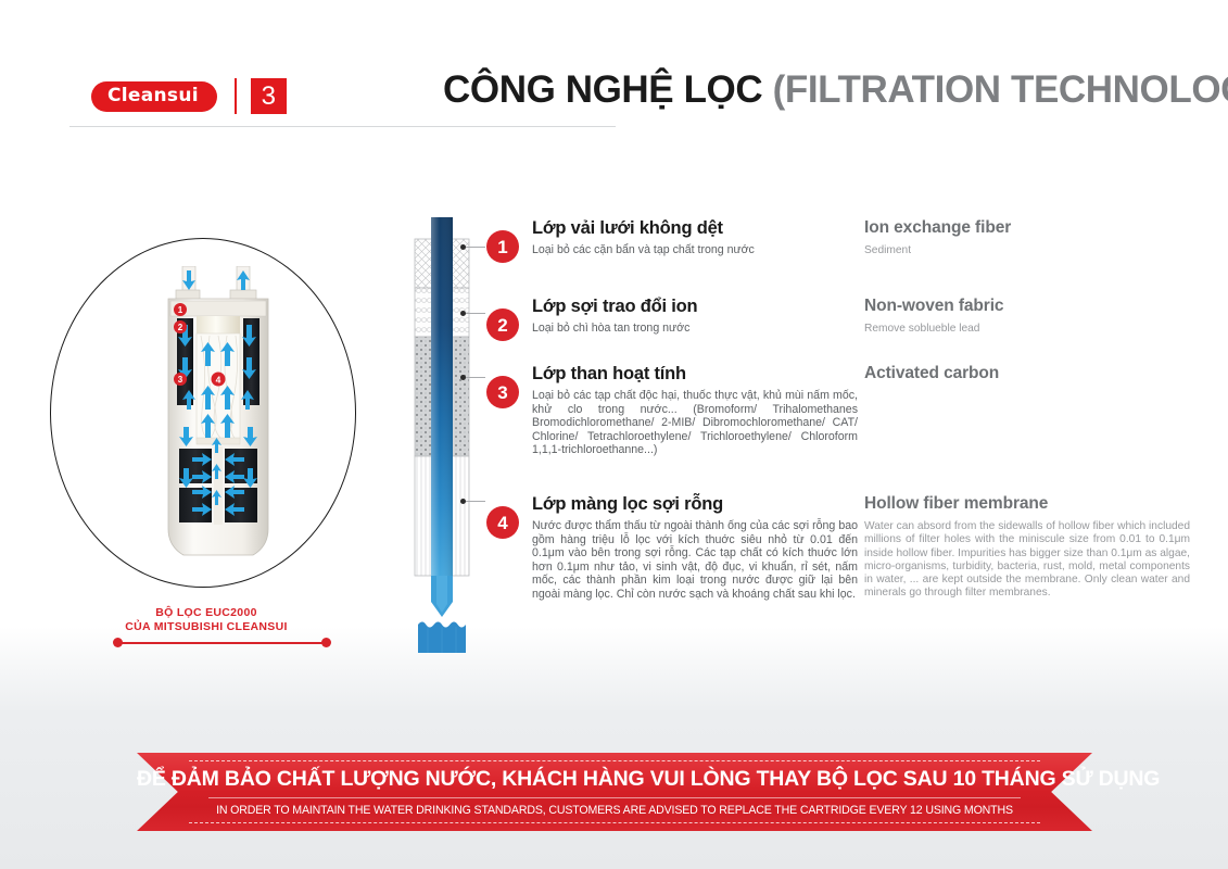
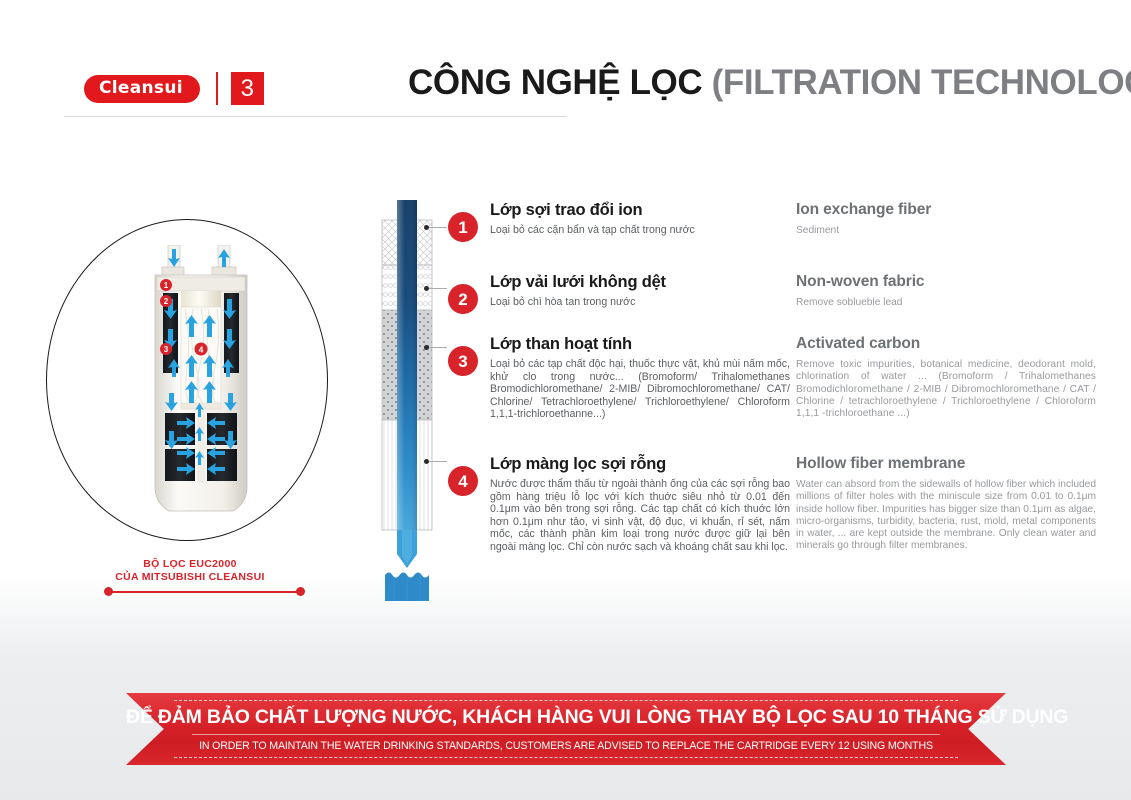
  Cleansui
  3
  CÔNG NGHỆ LỌC (FILTRATION TECHNOLO
  1
  2
  3
  4
  BỘ LỌC EUC2000
  CỦA MITSUBISHI CLEANSUI
  1
- Lớp vải lưới không dệt
+ Lớp sợi trao đổi ion
  Loại bỏ các cặn bẩn và tạp chất trong nước
  Ion exchange fiber
  Sediment
  2
- Lớp sợi trao đổi ion
+ Lớp vải lưới không dệt
  Loại bỏ chì hòa tan trong nước
  Non-woven fabric
  Remove soblueble lead
  3
  Lớp than hoạt tính
  Loại bỏ các tạp chất độc hại, thuốc thực vật, khủ mùi nấm mốc, khử clo trong nước... (Bromoform/ Trihalomethanes Bromodichloromethane/ 2-MIB/ Dibromochloromethane/ CAT/ Chlorine/ Tetrachloroethylene/ Trichloroethylene/ Chloroform 1,1,1-trichloroethanne...)
  Activated carbon
+ Remove toxic impurities, botanical medicine, deodorant mold, chlorination of water ... (Bromoform / Trihalomethanes Bromodichloromethane / 2-MIB / Dibromochloromethane / CAT / Chlorine / tetrachloroethylene / Trichloroethylene / Chloroform 1,1,1 -trichloroethane ...)
  4
  Lớp màng lọc sợi rỗng
  Nước được thẩm thấu từ ngoài thành ống của các sợi rỗng bao gồm hàng triệu lỗ lọc với kích thuớc siêu nhỏ từ 0.01 đến 0.1μm vào bên trong sợi rỗng. Các tạp chất có kích thuớc lớn hơn 0.1μm như tảo, vi sinh vật, độ đục, vi khuẩn, rỉ sét, nấm mốc, các thành phần kim loại trong nước được giữ lại bên ngoài màng lọc. Chỉ còn nước sạch và khoáng chất sau khi lọc.
  Hollow fiber membrane
  Water can absord from the sidewalls of hollow fiber which included millions of filter holes with the miniscule size from 0.01 to 0.1μm inside hollow fiber. Impurities has bigger size than 0.1μm as algae, micro-organisms, turbidity, bacteria, rust, mold, metal components in water, ... are kept outside the membrane. Only clean water and minerals go through filter membranes.
  ĐỂ ĐẢM BẢO CHẤT LƯỢNG NƯỚC, KHÁCH HÀNG VUI LÒNG THAY BỘ LỌC SAU 10 THÁNG SỬ DỤNG
  IN ORDER TO MAINTAIN THE WATER DRINKING STANDARDS, CUSTOMERS ARE ADVISED TO REPLACE THE CARTRIDGE EVERY 12 USING MONTHS
